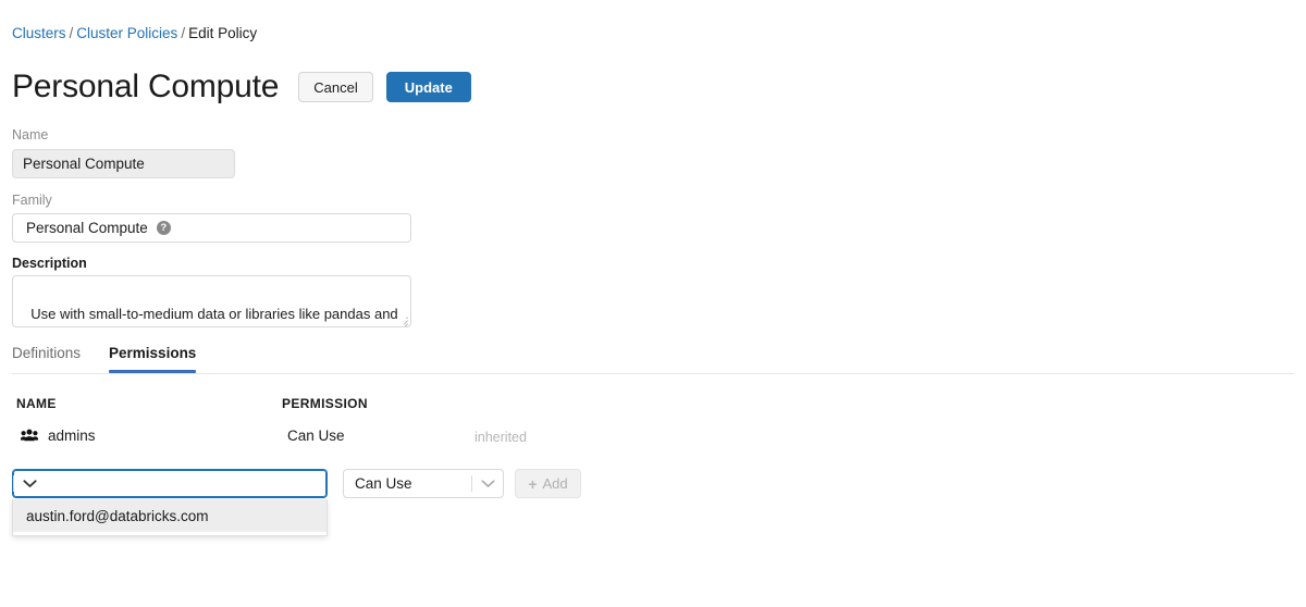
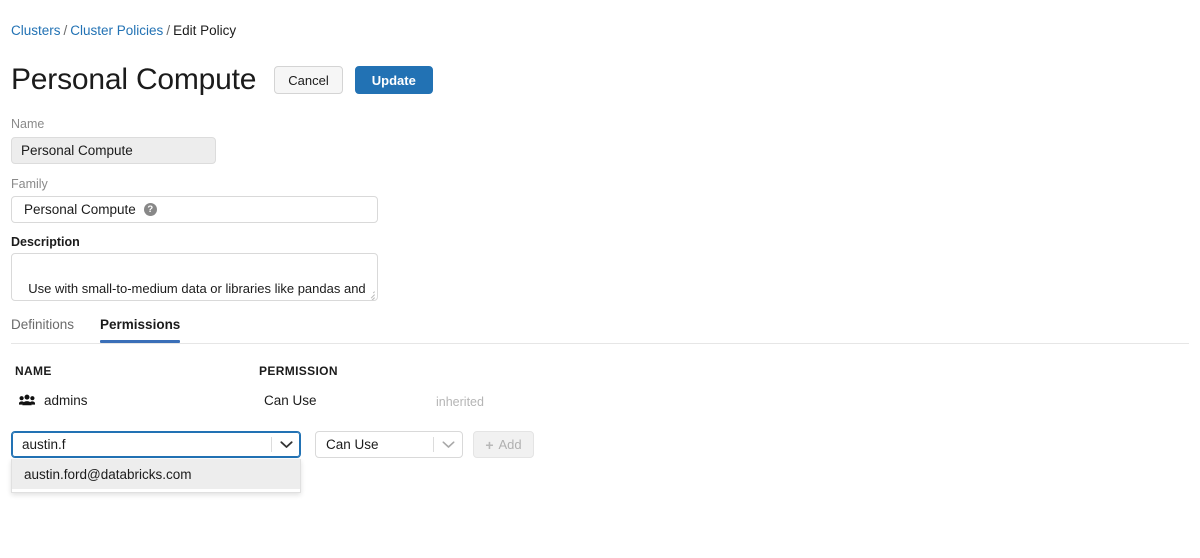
  Clusters / Cluster Policies / Edit Policy
  Personal Compute
  Cancel
  Update
  Name
  Personal Compute
  Family
  Personal Compute
  ?
  Description
  Definitions
  Permissions
  NAME
  PERMISSION
  admins
  Can Use
  inherited
+ austin.f
  Can Use
  +
  Add
  austin.ford@databricks.com
